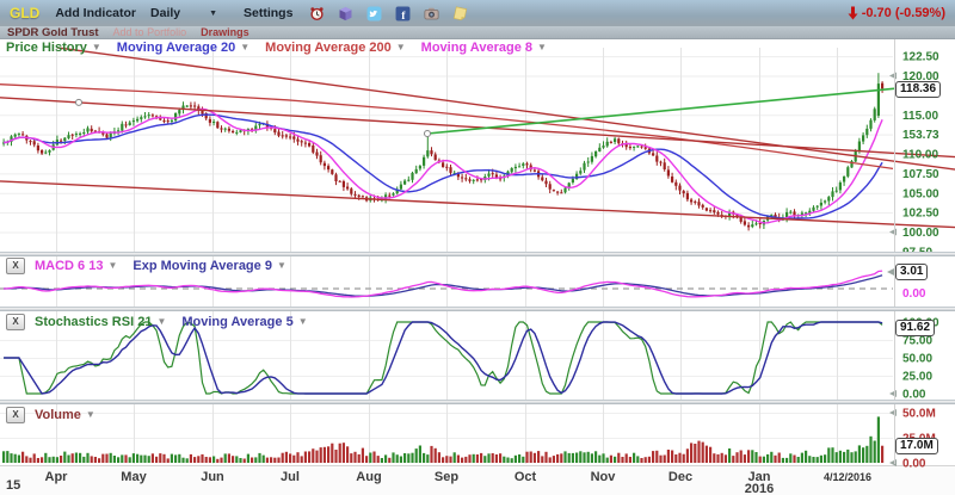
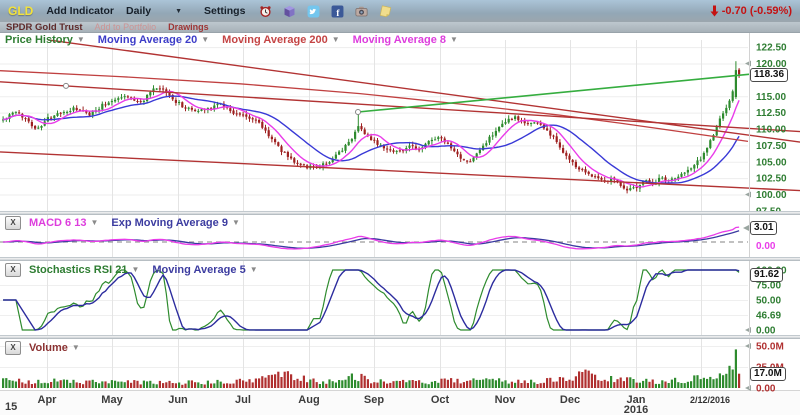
  122.50
  120.00
  115.00
- 153.73
+ 112.50
  110.00
  107.50
  105.00
  102.50
  100.00
  0.00
  75.00
  50.00
- 25.00
+ 46.69
  0.00
  50.0M
  0.00
  Apr
  May
  Jun
  Jul
  Aug
  Sep
  Oct
  Nov
  Dec
  Jan
  2016
  15
- 4/12/2016
+ 2/12/2016
  GLD
  Add Indicator
  Daily
  Settings
  f
  -0.70 (-0.59%)
  SPDR Gold Trust
  Add to Portfolio
  Drawings
  Price History
  ▼
  Moving Average 20
  ▼
  Moving Average 200
  ▼
  Moving Average 8
  ▼
  X
  MACD 6 13
  ▼
  Exp Moving Average 9
  ▼
  X
  Stochastics RSI 21
  ▼
  Moving Average 5
  ▼
  X
  Volume
  ▼
  118.36
  3.01
  91.62
  17.0M
